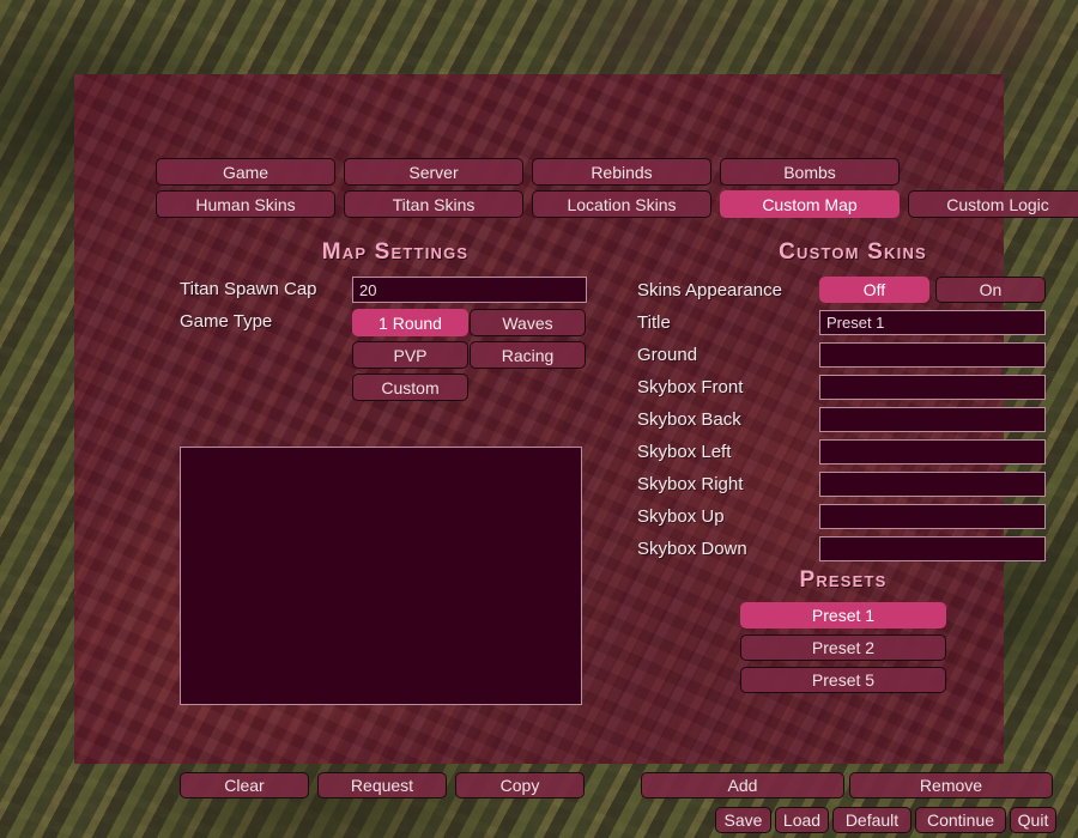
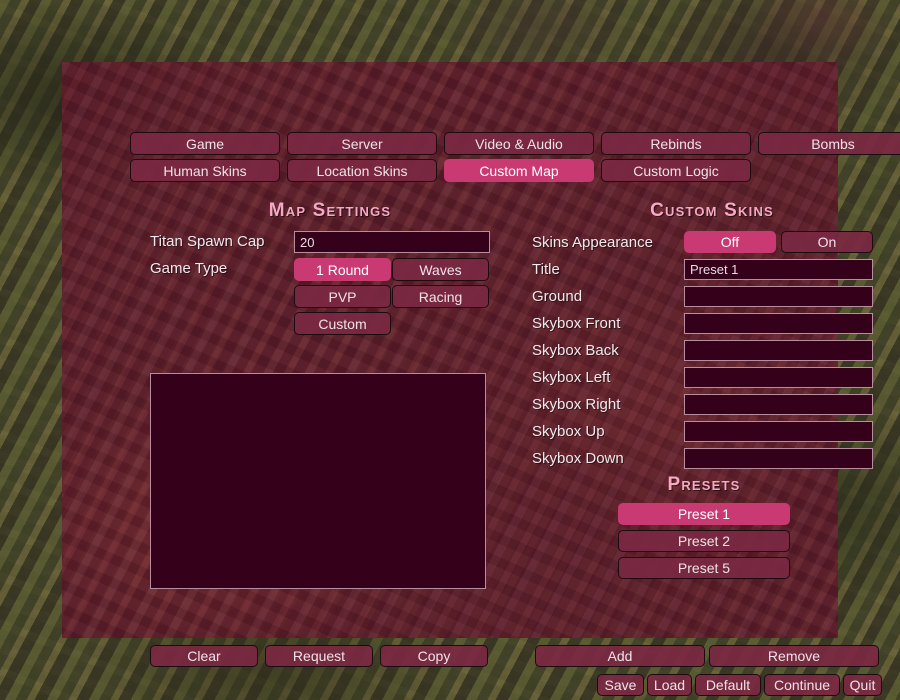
  Game
  Server
+ Video & Audio
  Rebinds
  Bombs
  Human Skins
- Titan Skins
  Location Skins
  Custom Map
  Custom Logic
  Map Settings
  Titan Spawn Cap
  20
  Game Type
  1 Round
  Waves
  PVP
  Racing
  Custom
  Clear
  Request
  Copy
  Custom Skins
  Skins Appearance
  Off
  On
  Title
  Preset 1
  Ground
  Skybox Front
  Skybox Back
  Skybox Left
  Skybox Right
  Skybox Up
  Skybox Down
  Presets
  Preset 1
  Preset 2
  Preset 5
  Add
  Remove
  Save
  Load
  Default
  Continue
  Quit
